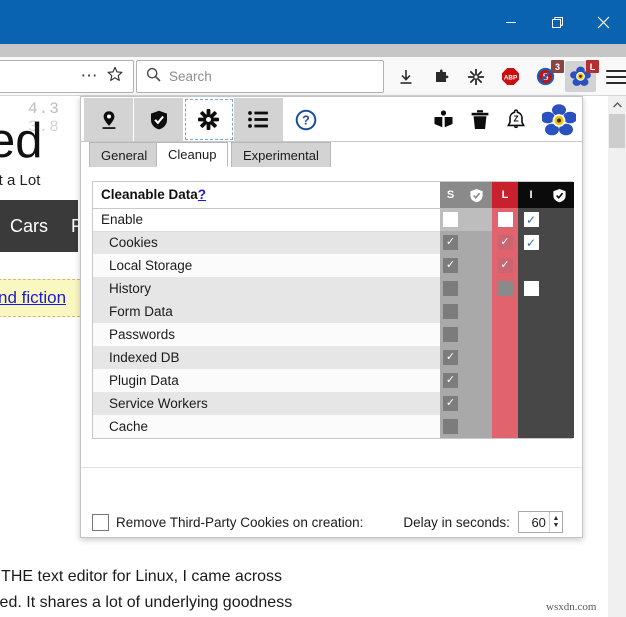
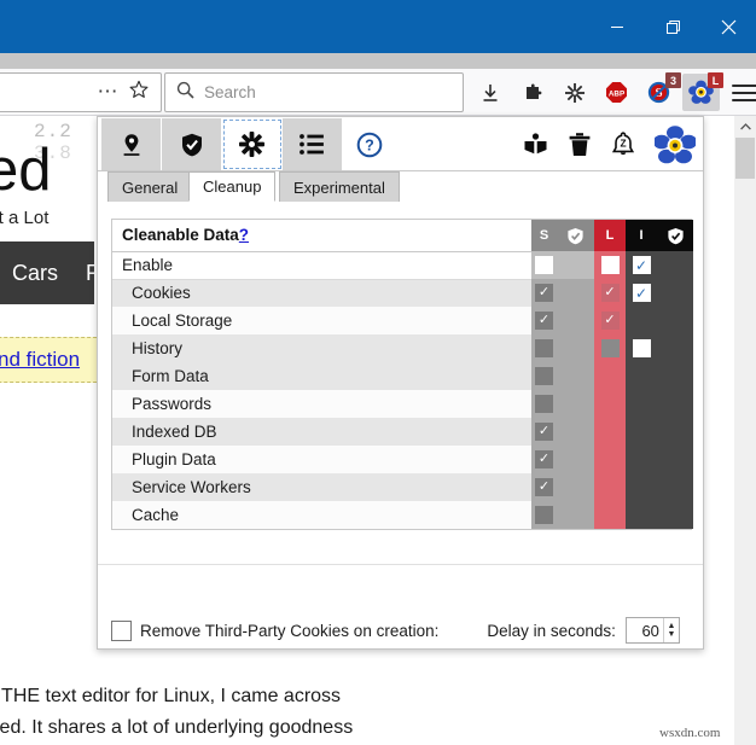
- 4.3
+ 2.2
  3.8
  ed
  t a Lot
  Cars
  R
  nd fiction
  THE text editor for Linux, I came across
  ed. It shares a lot of underlying goodness
  wsxdn.com
  ⋯
  Search
  3
  L
  ?
  Z
  General
  Cleanup
  Experimental
  Cleanable Data?	S		L	I
  Enable				✓
  Cookies	✓		✓	✓
  Local Storage	✓		✓
  History
  Form Data
  Passwords
  Indexed DB	✓
  Plugin Data	✓
  Service Workers	✓
  Cache
  Remove Third-Party Cookies on creation:
  Delay in seconds:
  60
